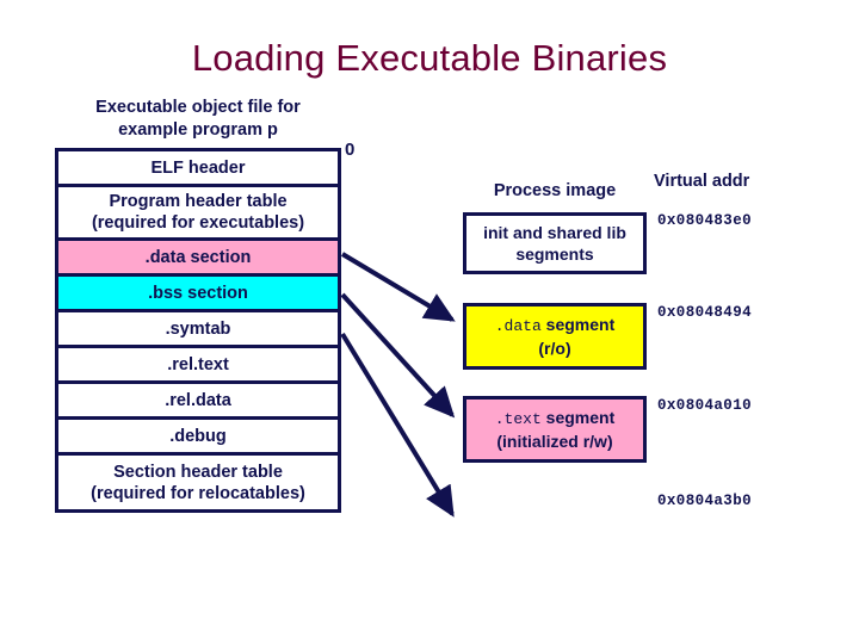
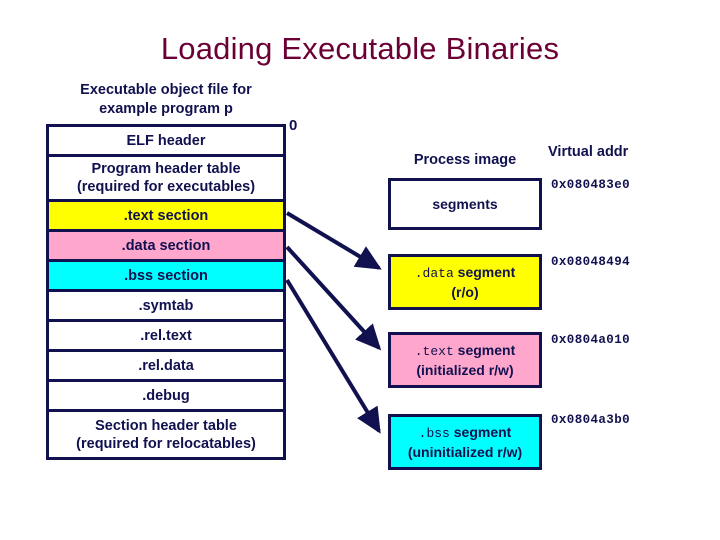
  Loading Executable Binaries
  Executable object file for
  example program p
  0
  ELF header
  Program header table
  (required for executables)
+ .text section
  .data section
  .bss section
  .symtab
  .rel.text
  .rel.data
  .debug
  Section header table
  (required for relocatables)
  Process image
  Virtual addr
- init and shared lib
  segments
  .data segment
  (r/o)
  .text segment
  (initialized r/w)
+ .bss segment
+ (uninitialized r/w)
  0x080483e0
  0x08048494
  0x0804a010
  0x0804a3b0
